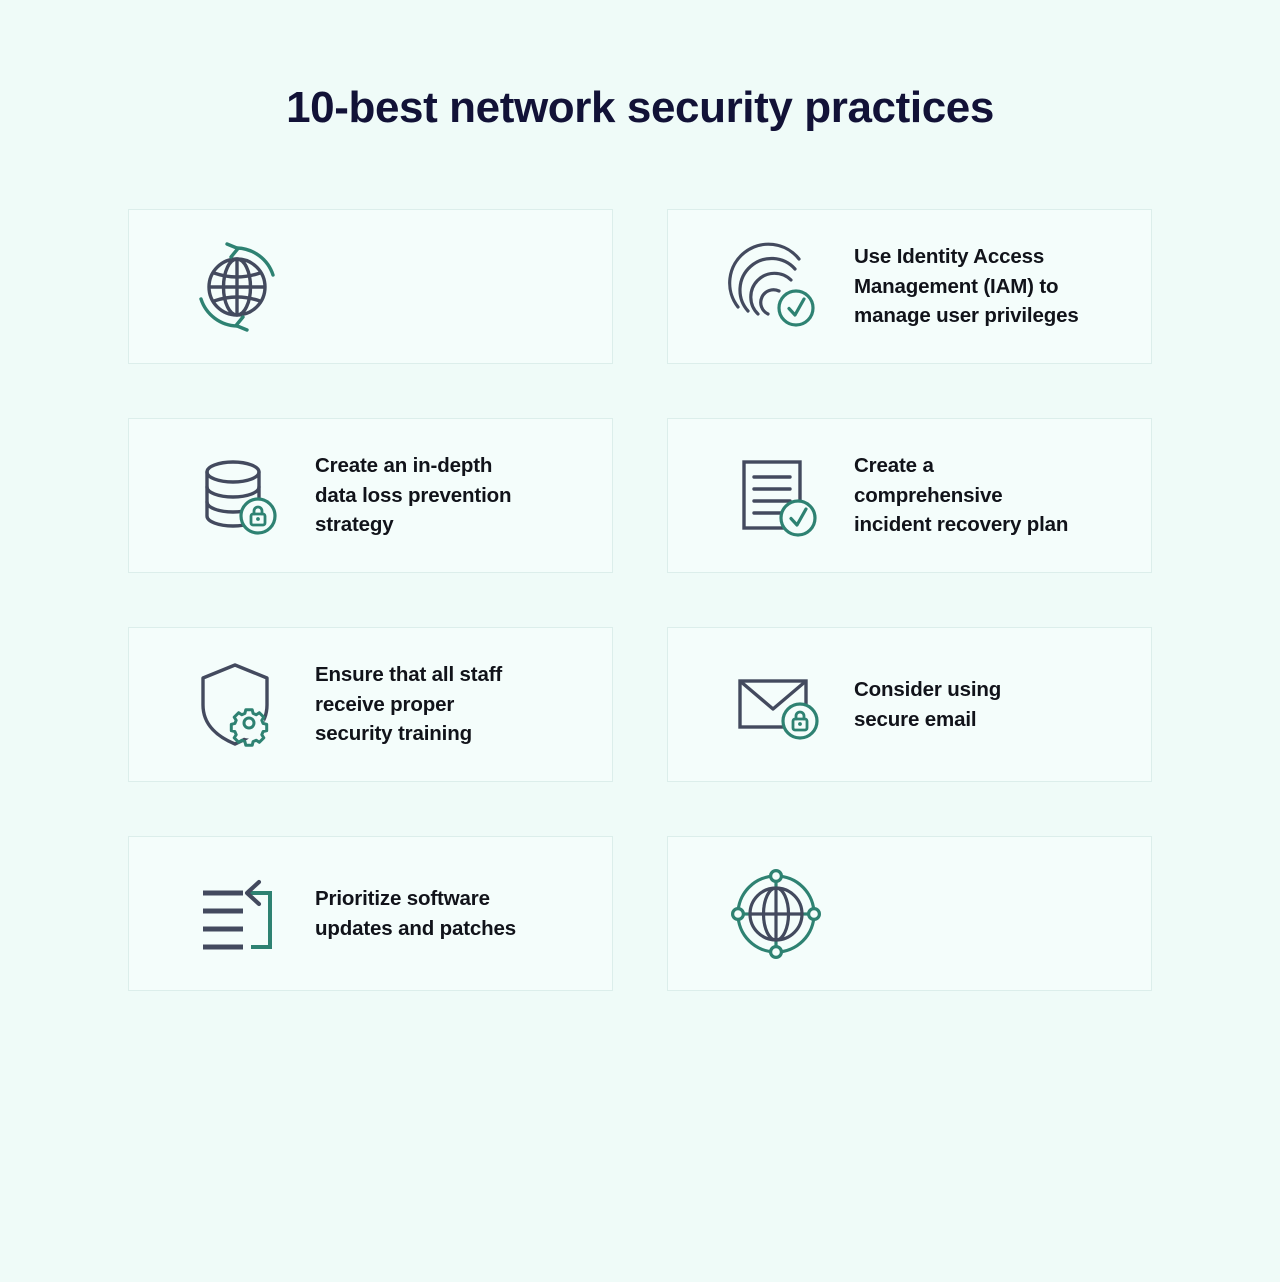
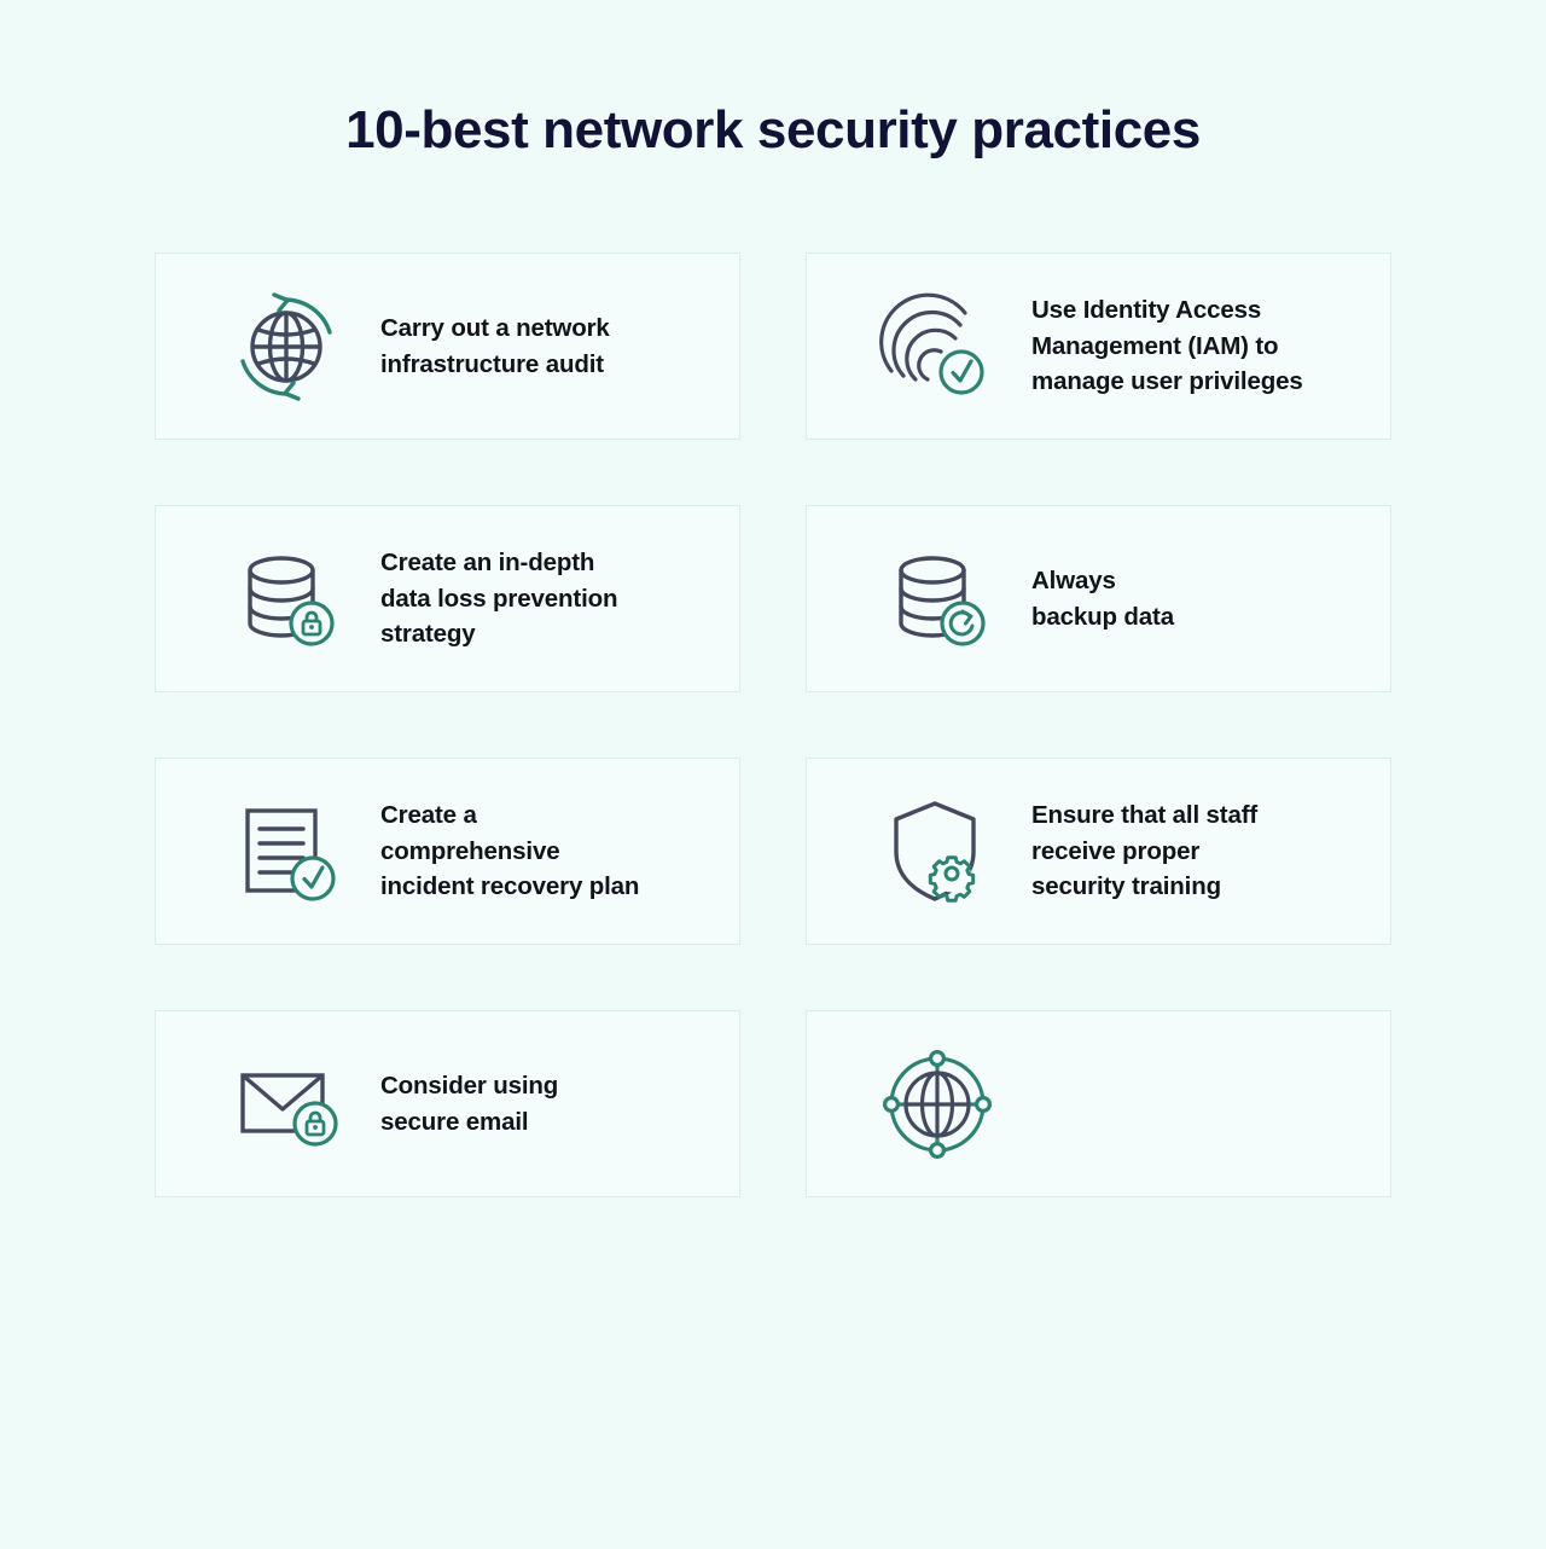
  10-best network security practices
+ Carry out a network
+ infrastructure audit
  Use Identity Access
  Management (IAM) to
  manage user privileges
  Create an in-depth
  data loss prevention
  strategy
+ Always
+ backup data
  Create a
  comprehensive
  incident recovery plan
  Ensure that all staff
  receive proper
  security training
  Consider using
  secure email
- Prioritize software
- updates and patches
